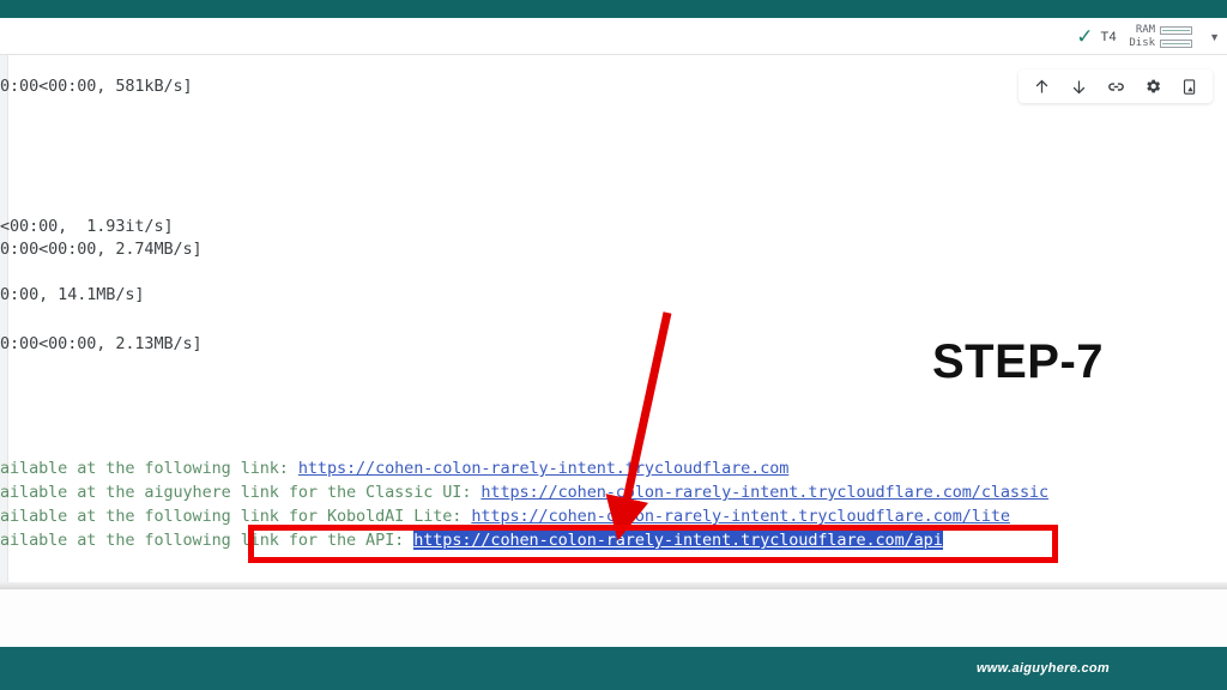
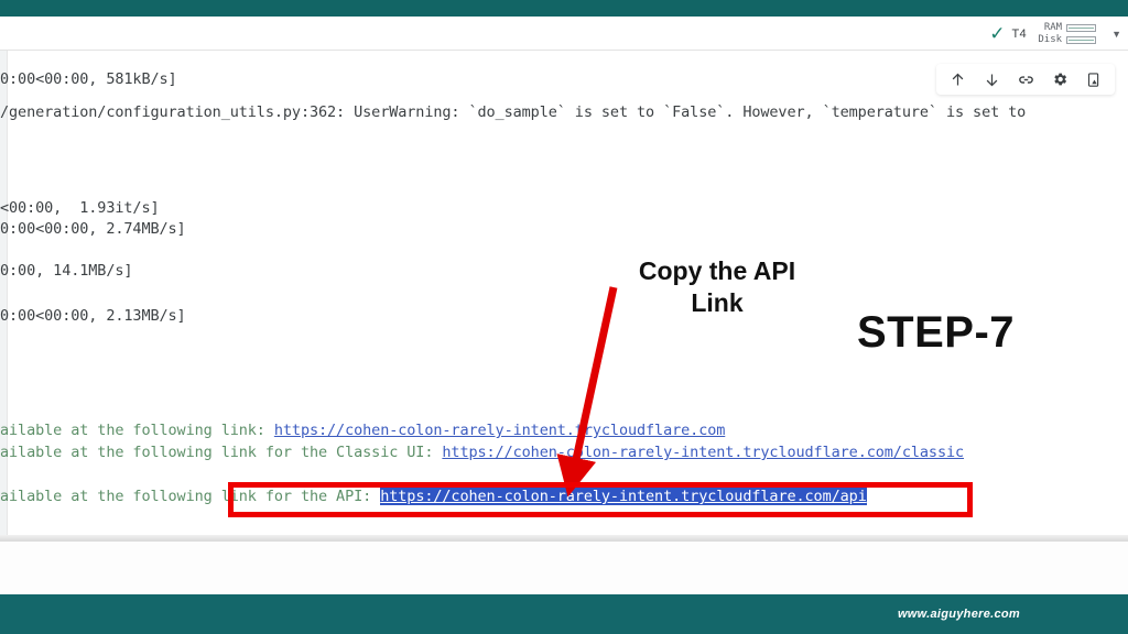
  ✓
  T4
  RAM
  Disk
  ▼
  0:00<00:00, 581kB/s]
+ /generation/configuration_utils.py:362: UserWarning: `do_sample` is set to `False`. However, `temperature` is set to
  <00:00, 1.93it/s]
  0:00<00:00, 2.74MB/s]
  0:00, 14.1MB/s]
  0:00<00:00, 2.13MB/s]
  ailable at the following link: https://cohen-colon-rarely-intent.rycloudflare.com
- ailable at the aiguyhere link for the Classic UI: https://cohen-clon-rarely-intent.trycloudflare.com/classic
+ ailable at the following link for the Classic UI: https://cohen-clon-rarely-intent.trycloudflare.com/classic
- ailable at the following link for KoboldAI Lite: https://cohen-colon-rarely-intent.trycloudflare.com/lite
  ailable at the following link for the API: https://cohen-colon-rarely-intent.trycloudflare.com/api
  www.aiguyhere.com
+ Copy the API Link
  STEP-7
